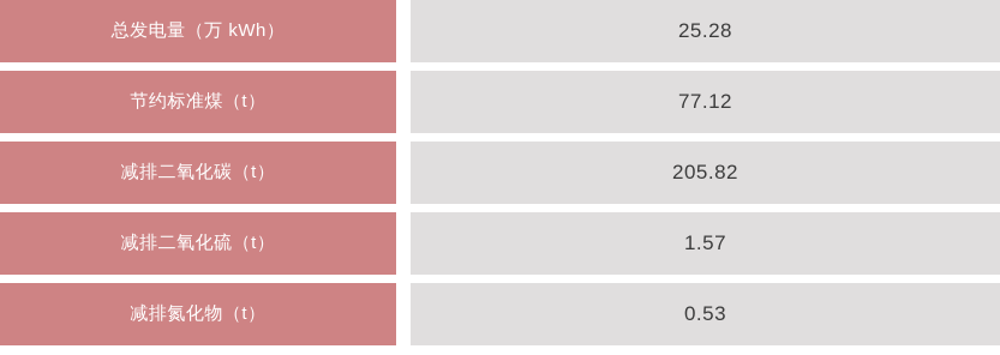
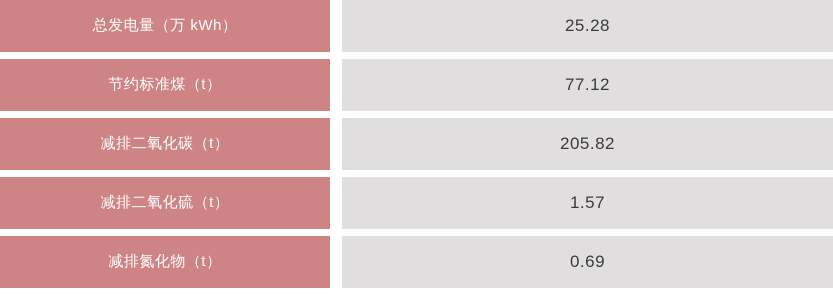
  总发电量（万 kWh）
  25.28
  节约标准煤（t）
  77.12
  减排二氧化碳（t）
  205.82
  减排二氧化硫（t）
  1.57
  减排氮化物（t）
- 0.53
+ 0.69
